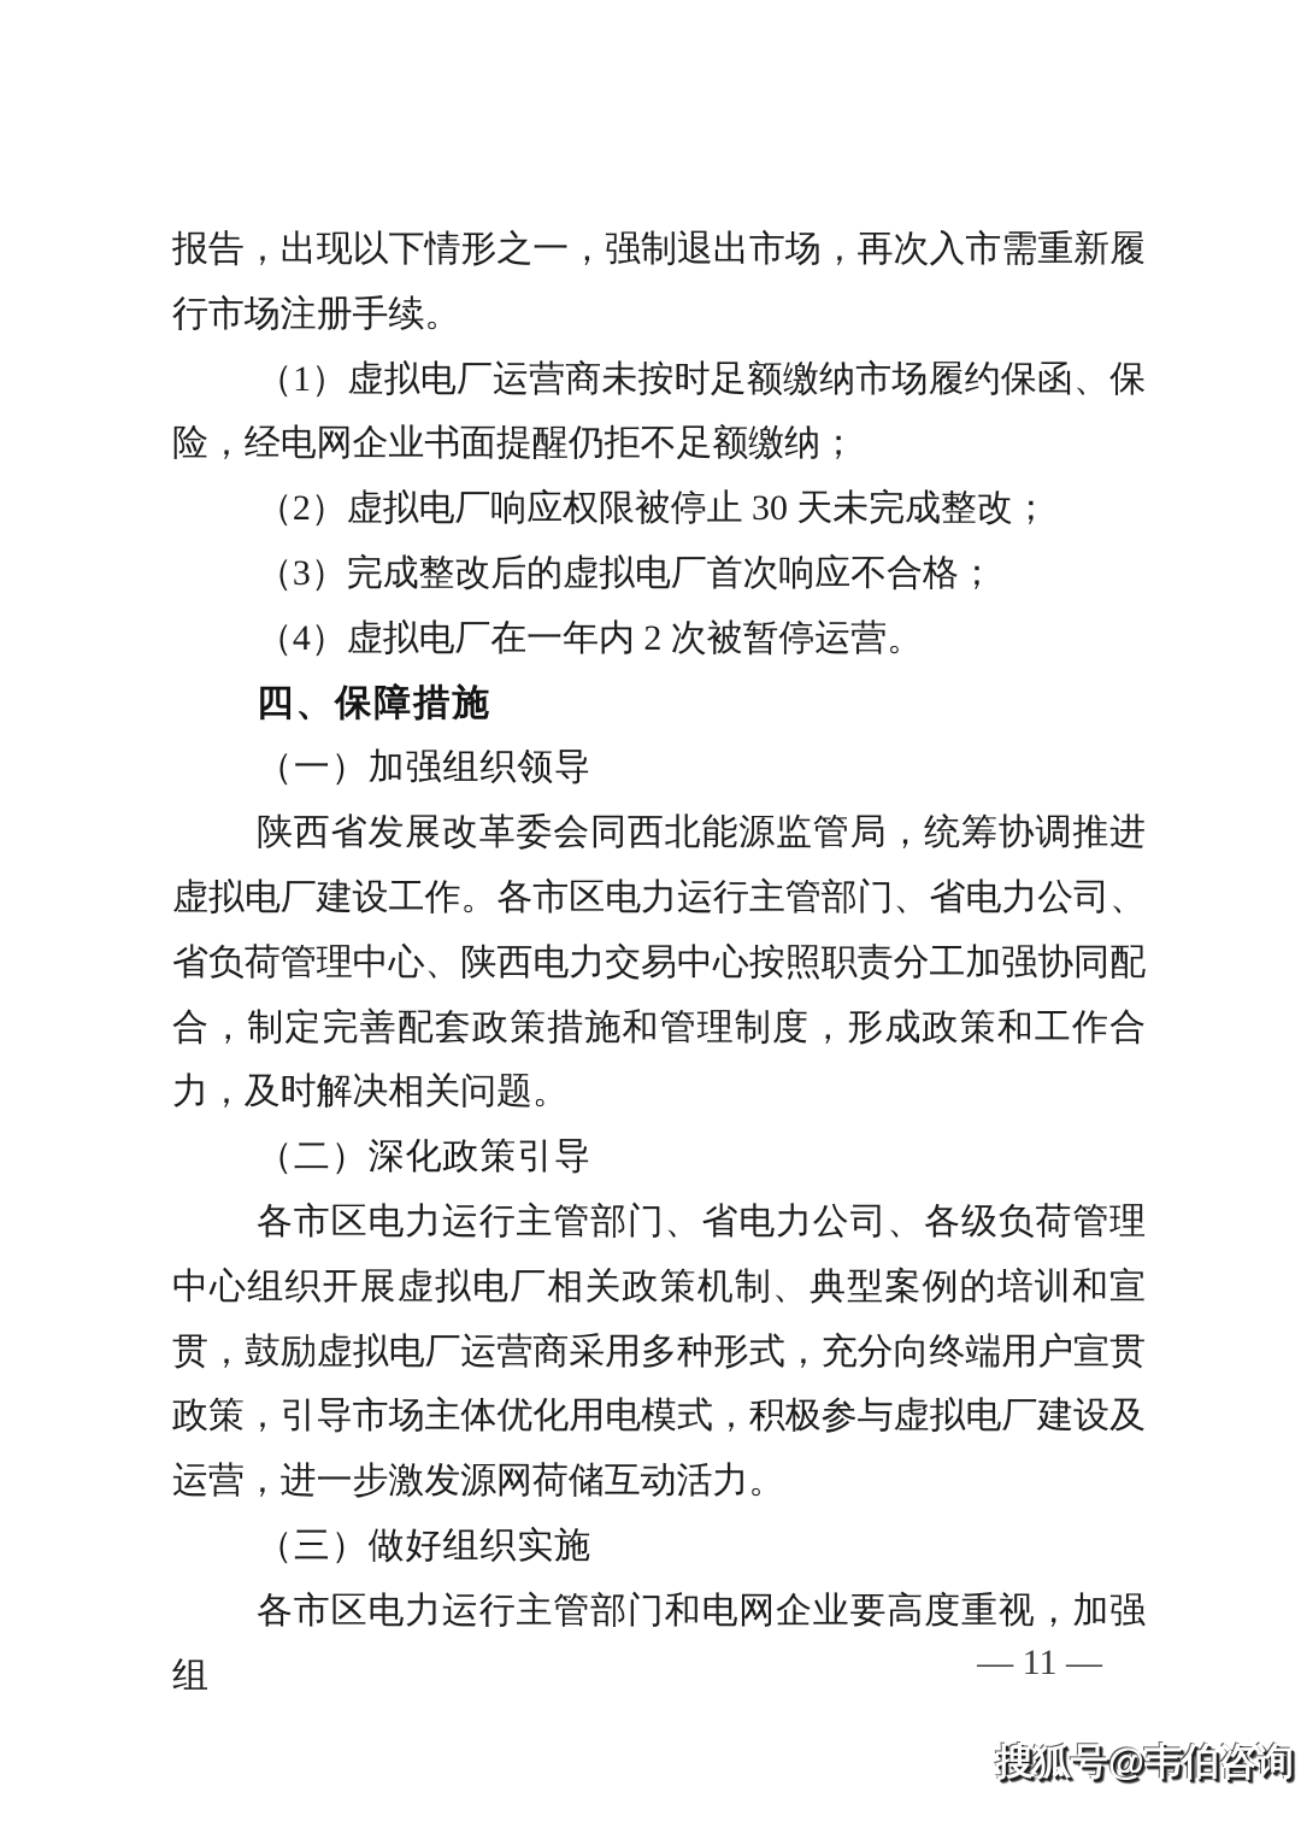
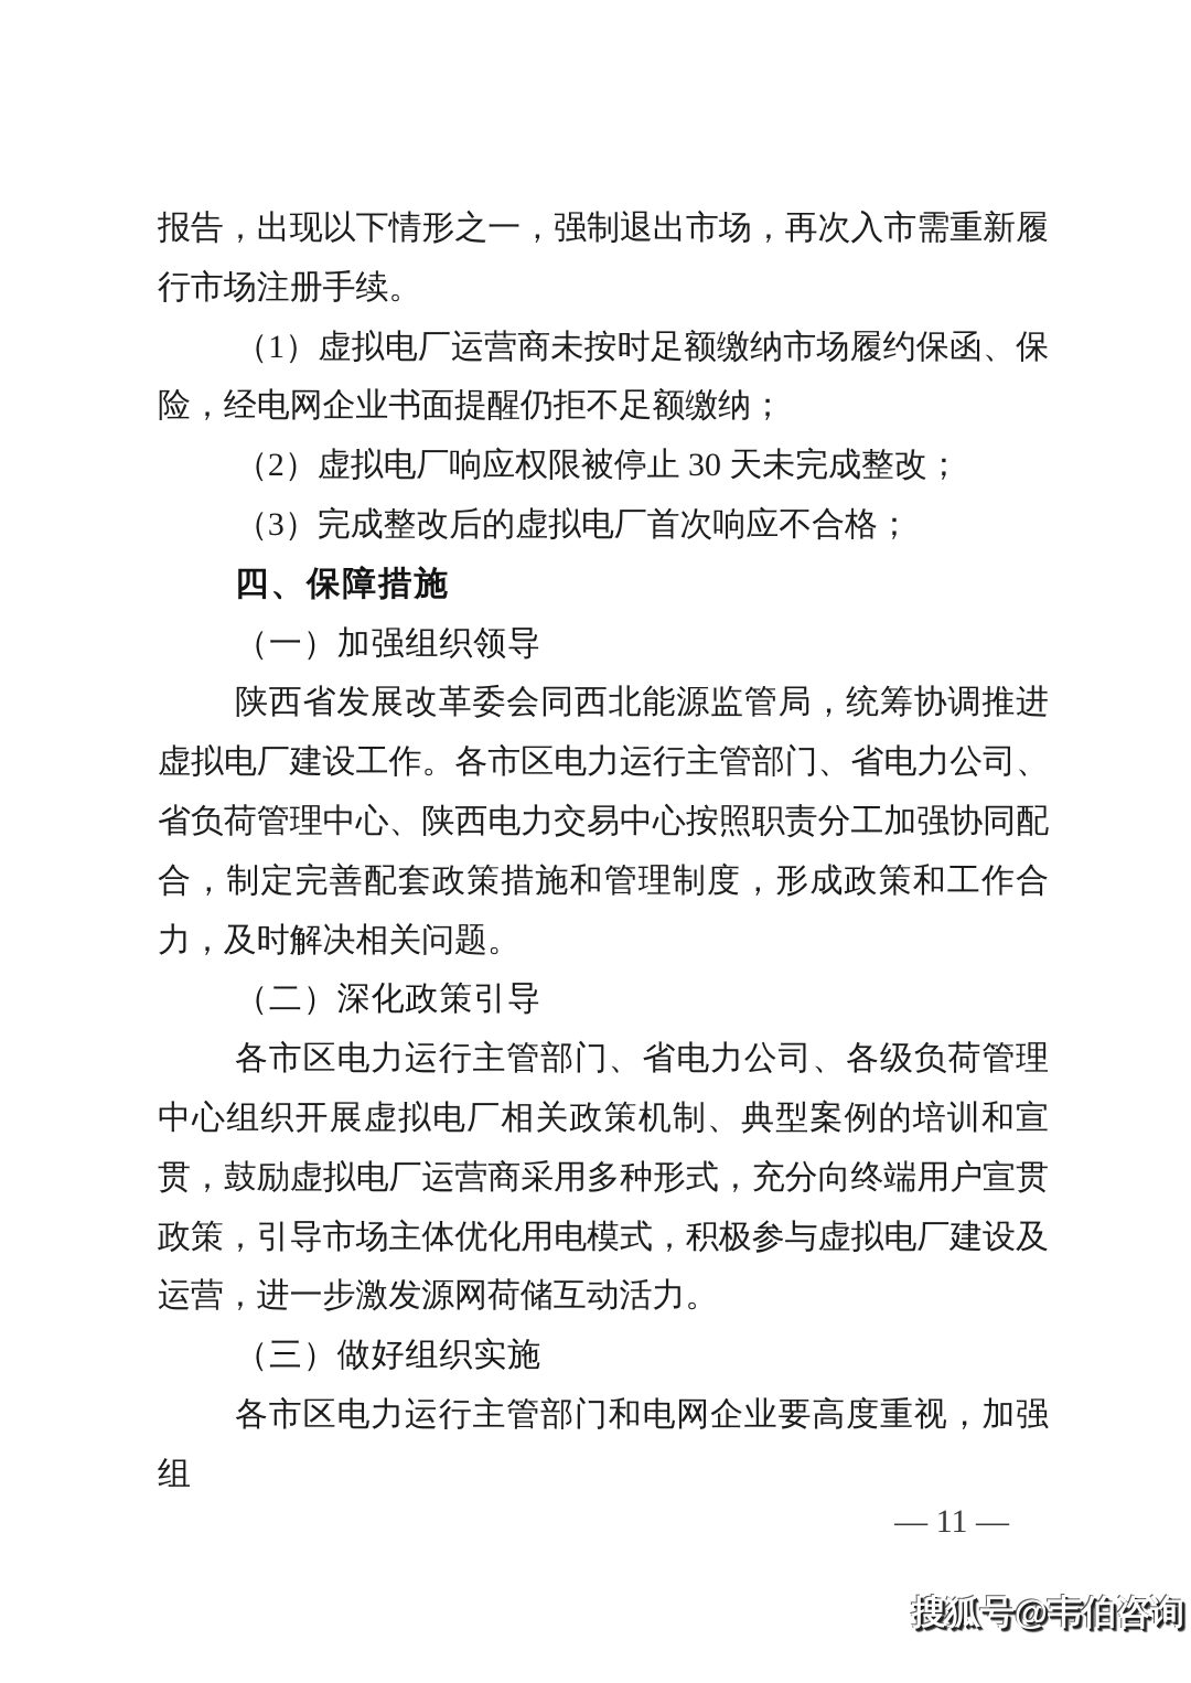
  报告，出现以下情形之一，强制退出市场，再次入市需重新履行市场注册手续。
  （1）虚拟电厂运营商未按时足额缴纳市场履约保函、保险，经电网企业书面提醒仍拒不足额缴纳；
  （2）虚拟电厂响应权限被停止 30 天未完成整改；
  （3）完成整改后的虚拟电厂首次响应不合格；
- （4）虚拟电厂在一年内 2 次被暂停运营。
  四、保障措施
  （一）加强组织领导
  陕西省发展改革委会同西北能源监管局，统筹协调推进虚拟电厂建设工作。各市区电力运行主管部门、省电力公司、省负荷管理中心、陕西电力交易中心按照职责分工加强协同配合，制定完善配套政策措施和管理制度，形成政策和工作合力，及时解决相关问题。
  （二）深化政策引导
  各市区电力运行主管部门、省电力公司、各级负荷管理中心组织开展虚拟电厂相关政策机制、典型案例的培训和宣贯，鼓励虚拟电厂运营商采用多种形式，充分向终端用户宣贯政策，引导市场主体优化用电模式，积极参与虚拟电厂建设及运营，进一步激发源网荷储互动活力。
  （三）做好组织实施
  各市区电力运行主管部门和电网企业要高度重视，加强组
  — 11 —
  搜狐号@韦伯咨询
